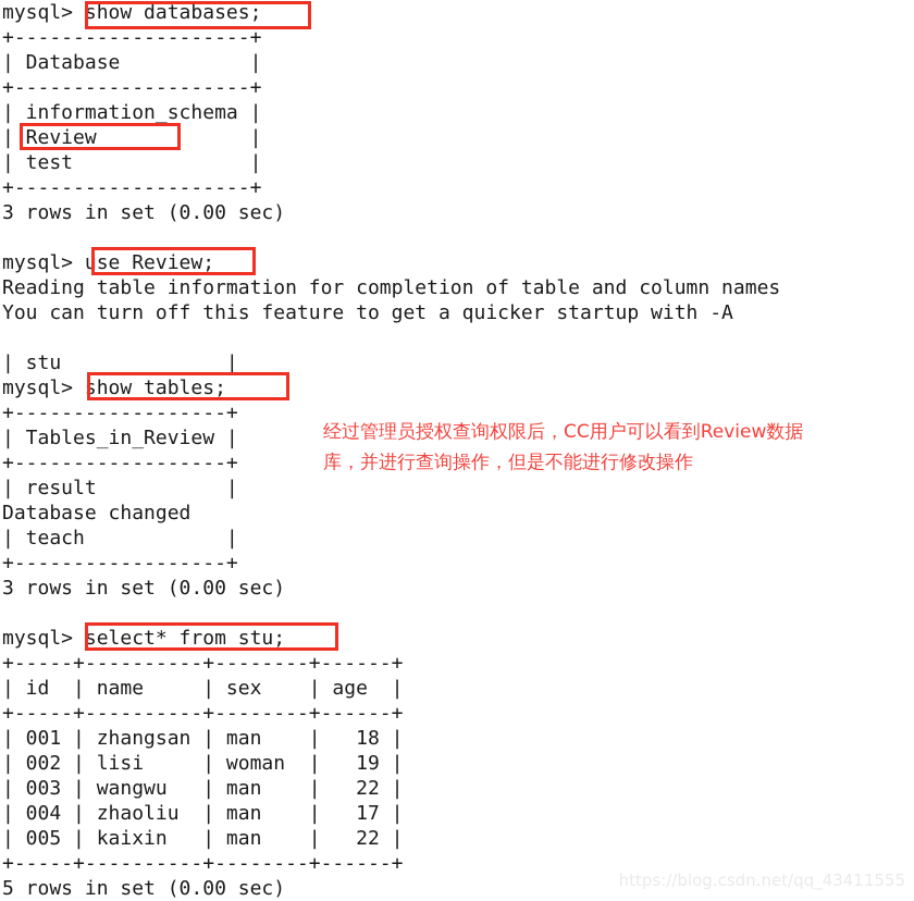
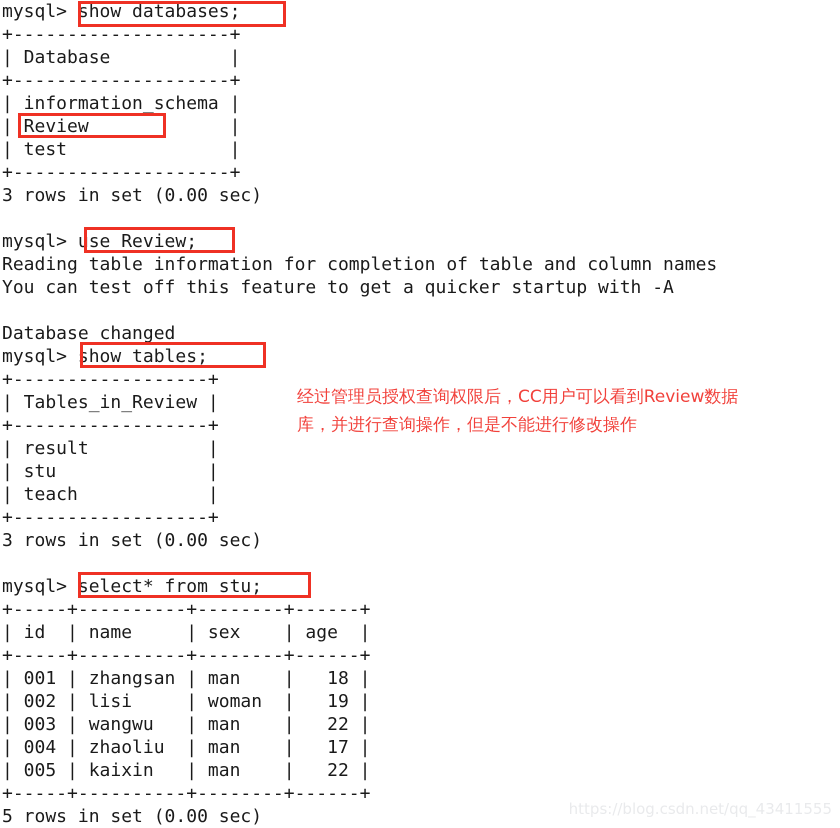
  mysql> show databases;
  +--------------------+
  | Database |
  +--------------------+
  | information_schema |
  | Review |
  | test |
  +--------------------+
  3 rows in set (0.00 sec)
  mysql> use Review;
  Reading table information for completion of table and column names
- You can turn off this feature to get a quicker startup with -A
+ You can test off this feature to get a quicker startup with -A
- | stu |
+ Database changed
  mysql> show tables;
  +------------------+
  | Tables_in_Review |
  +------------------+
  | result |
- Database changed
+ | stu |
  | teach |
  +------------------+
  3 rows in set (0.00 sec)
  mysql> select* from stu;
  +-----+----------+--------+------+
  | id | name | sex | age |
  +-----+----------+--------+------+
  | 001 | zhangsan | man | 18 |
  | 002 | lisi | woman | 19 |
  | 003 | wangwu | man | 22 |
  | 004 | zhaoliu | man | 17 |
  | 005 | kaixin | man | 22 |
  +-----+----------+--------+------+
  5 rows in set (0.00 sec)
  经过管理员授权查询权限后，CC用户可以看到Review数据
  库，并进行查询操作，但是不能进行修改操作
